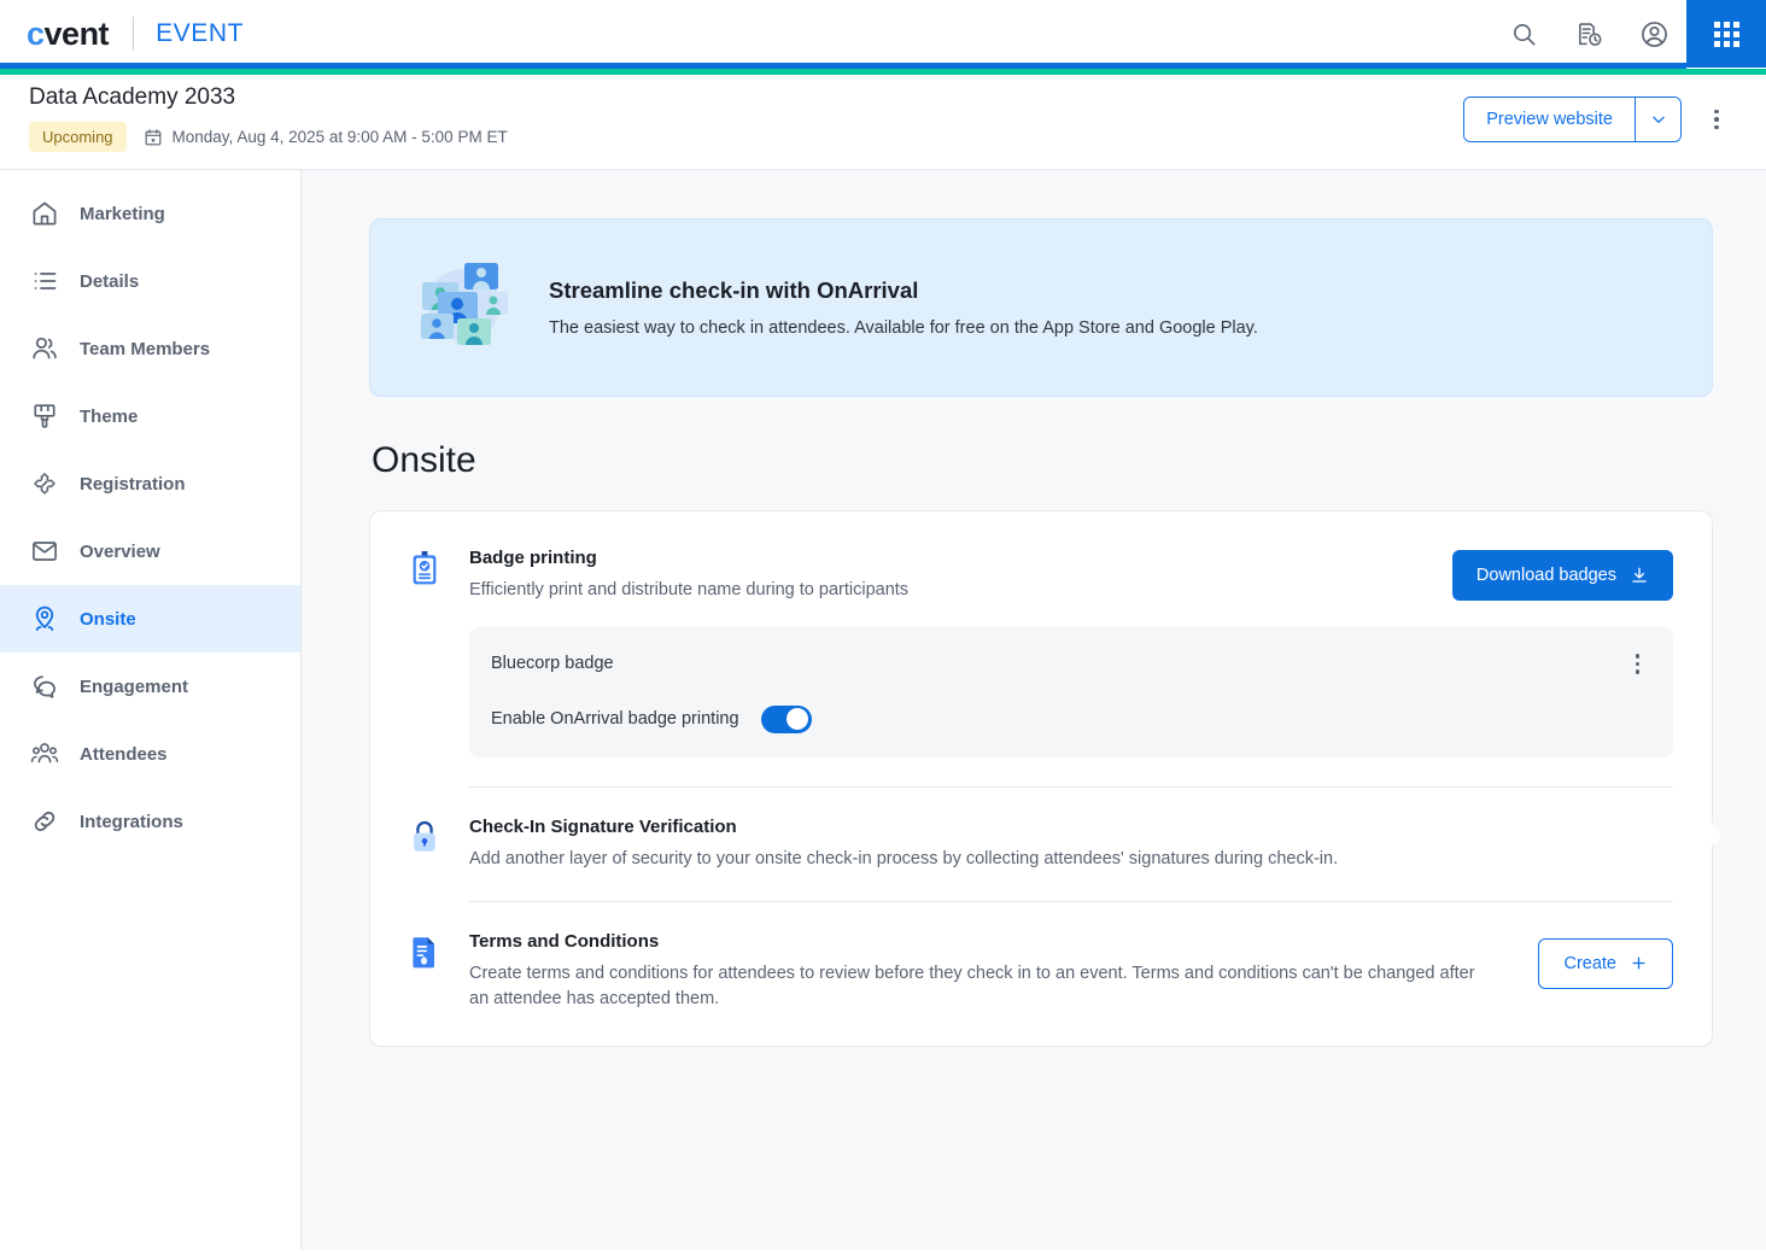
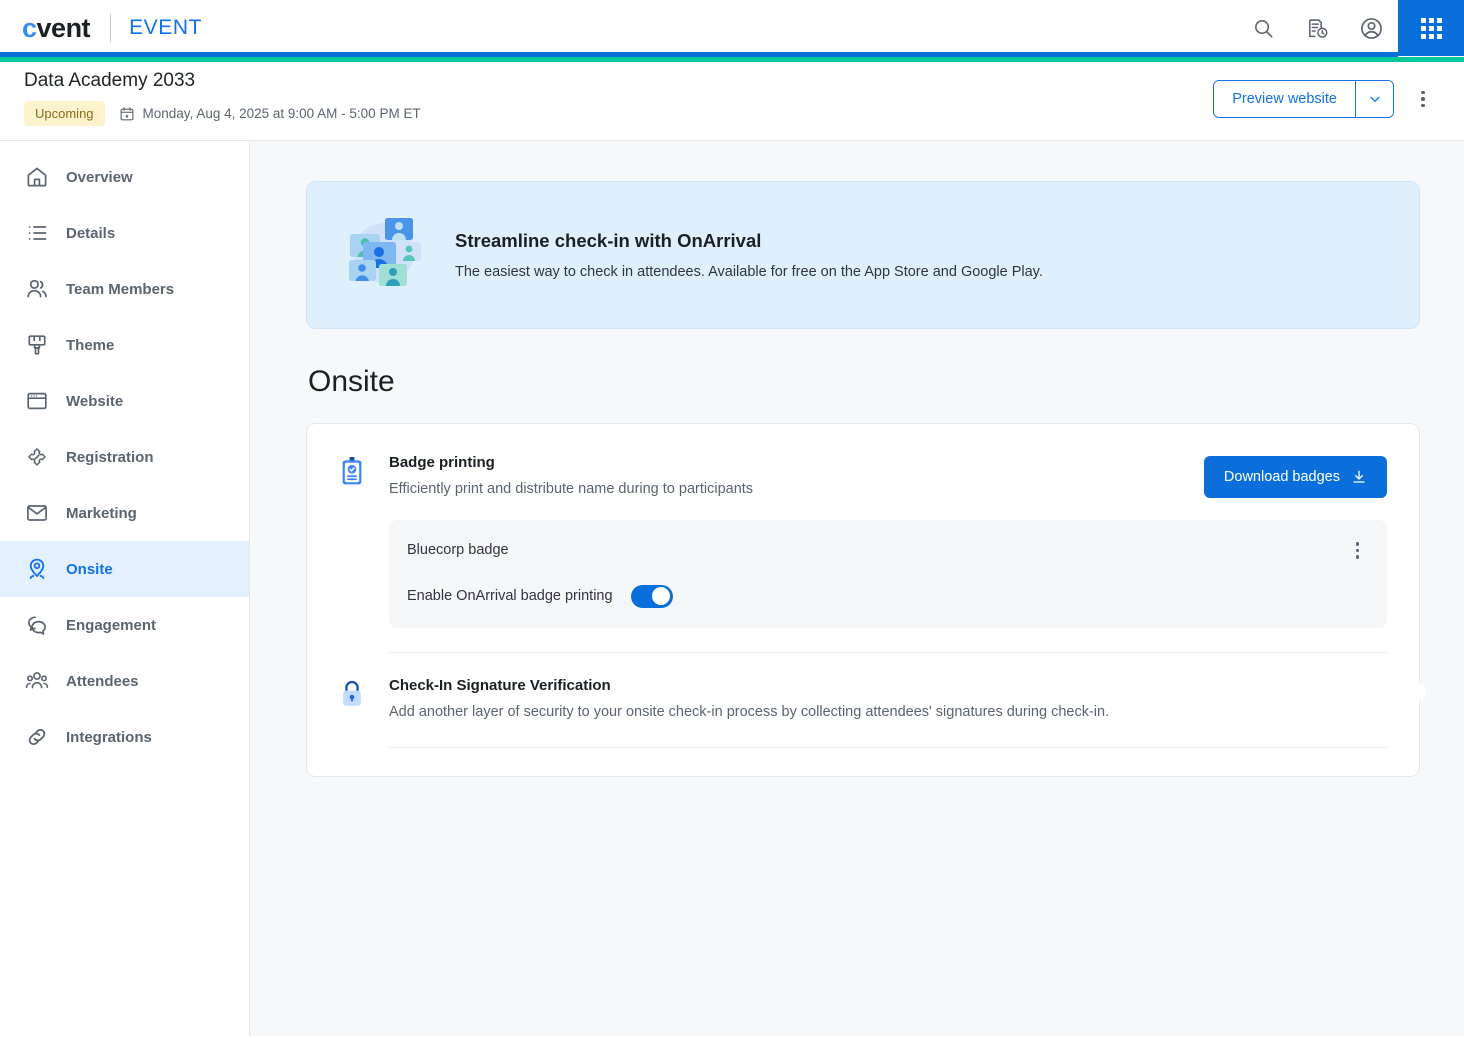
  cvent
  EVENT
  Data Academy 2033
  Upcoming
  Monday, Aug 4, 2025 at 9:00 AM - 5:00 PM ET
  Preview website
- Marketing
+ Overview
  Details
  Team Members
  Theme
+ Website
  Registration
- Overview
+ Marketing
  Onsite
  Engagement
  Attendees
  Integrations
  Streamline check-in with OnArrival
  The easiest way to check in attendees. Available for free on the App Store and Google Play.
  Onsite
  Badge printing
  Efficiently print and distribute name during to participants
  Download badges
  Bluecorp badge
  Enable OnArrival badge printing
  Check-In Signature Verification
  Add another layer of security to your onsite check-in process by collecting attendees' signatures during check-in.
- Terms and Conditions
- Create terms and conditions for attendees to review before they check in to an event. Terms and conditions can't be changed after an attendee has accepted them.
- Create
